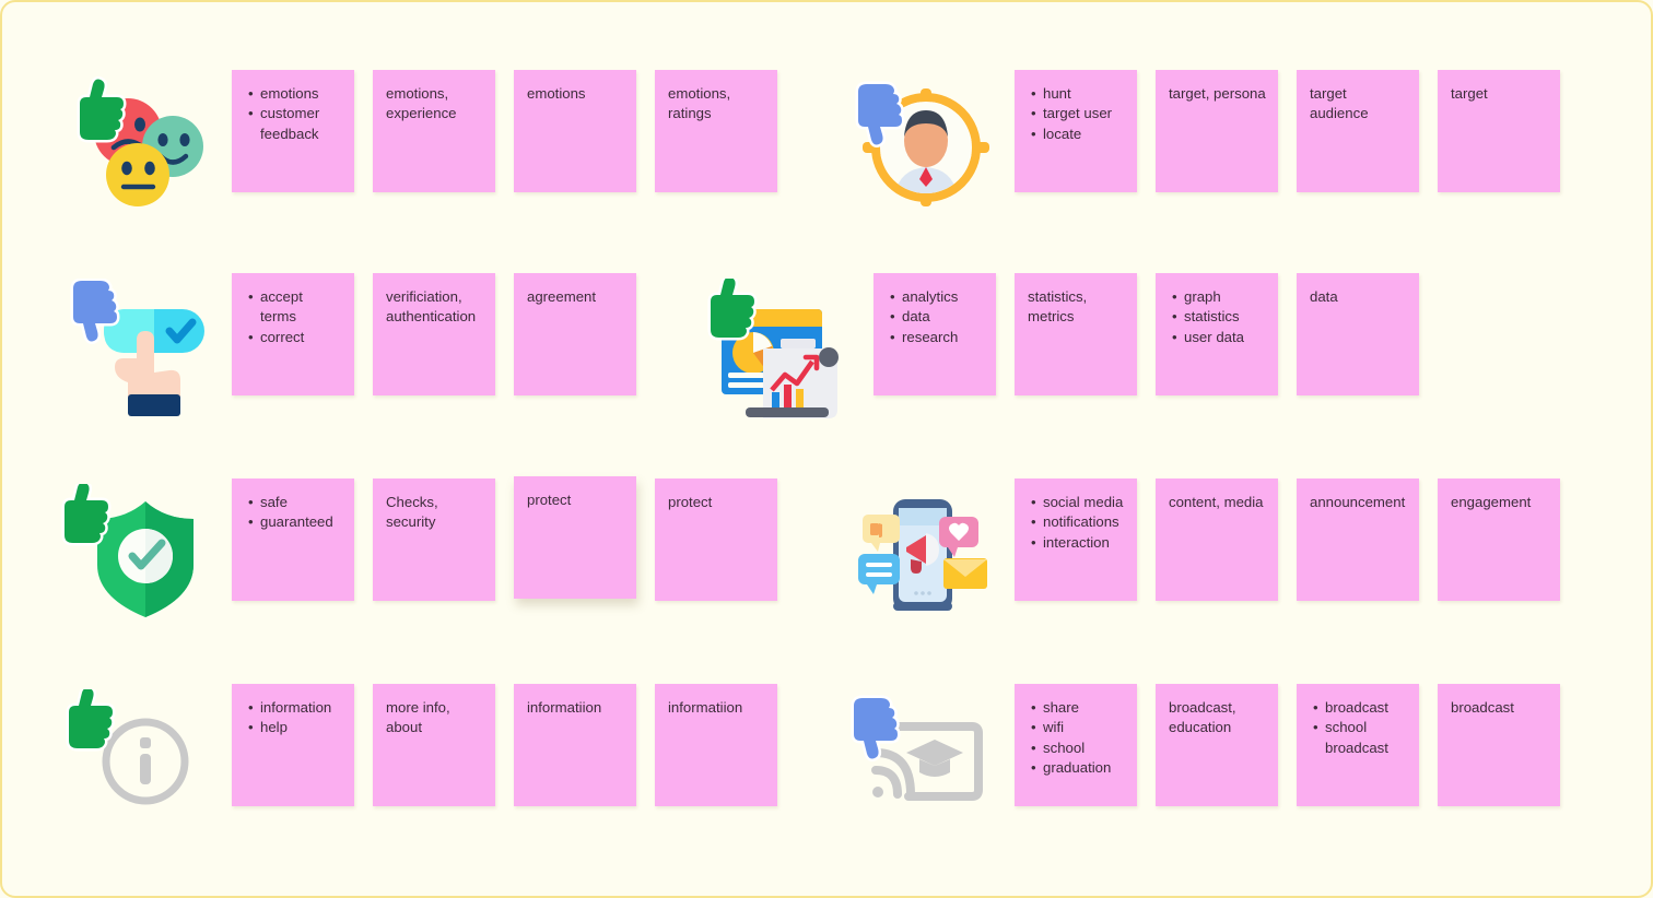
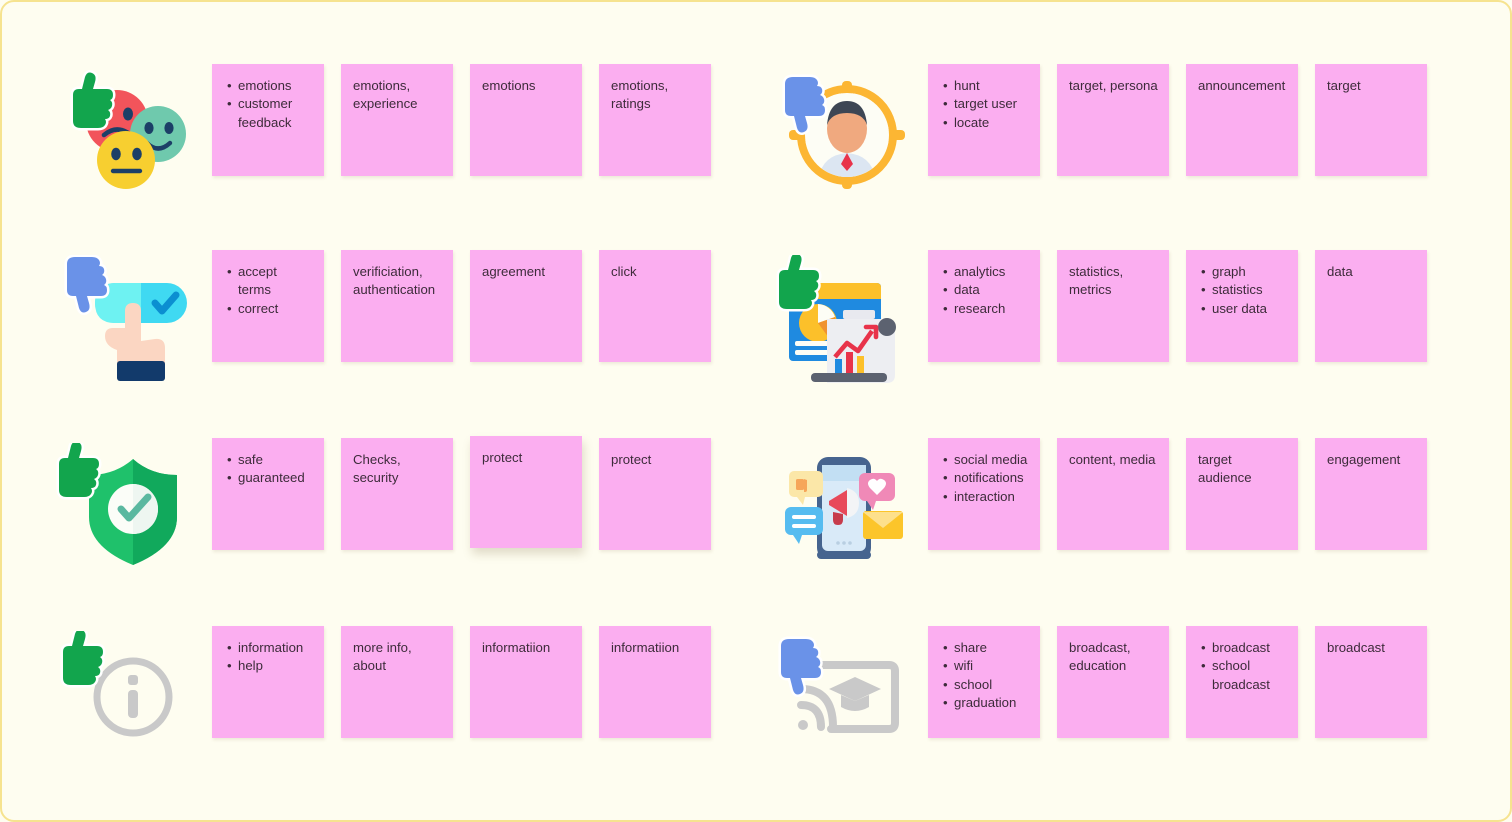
  emotions
  customer feedback
  emotions, experience
  emotions
  emotions, ratings
  hunt
  target user
  locate
  target, persona
- target audience
+ announcement
  target
  accept terms
  correct
  verificiation, authentication
  agreement
+ click
  analytics
  data
  research
  statistics, metrics
  graph
  statistics
  user data
  data
  safe
  guaranteed
  Checks, security
  protect
  protect
  social media
  notifications
  interaction
  content, media
- announcement
+ target audience
  engagement
  information
  help
  more info, about
  informatiion
  informatiion
  share
  wifi
  school
  graduation
  broadcast, education
  broadcast
  school broadcast
  broadcast
